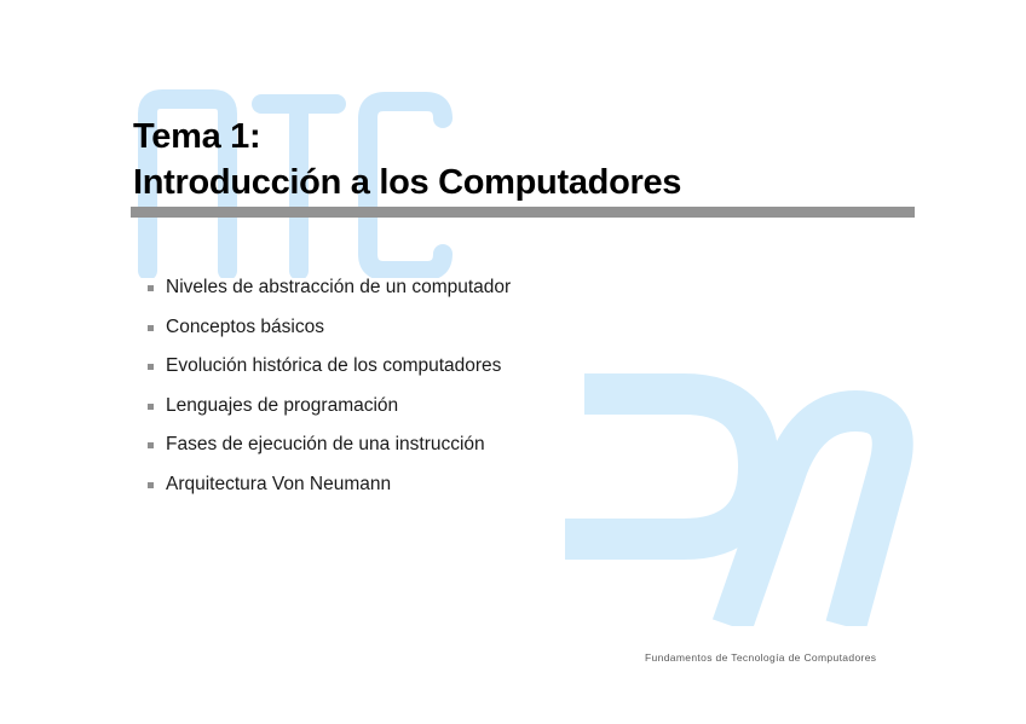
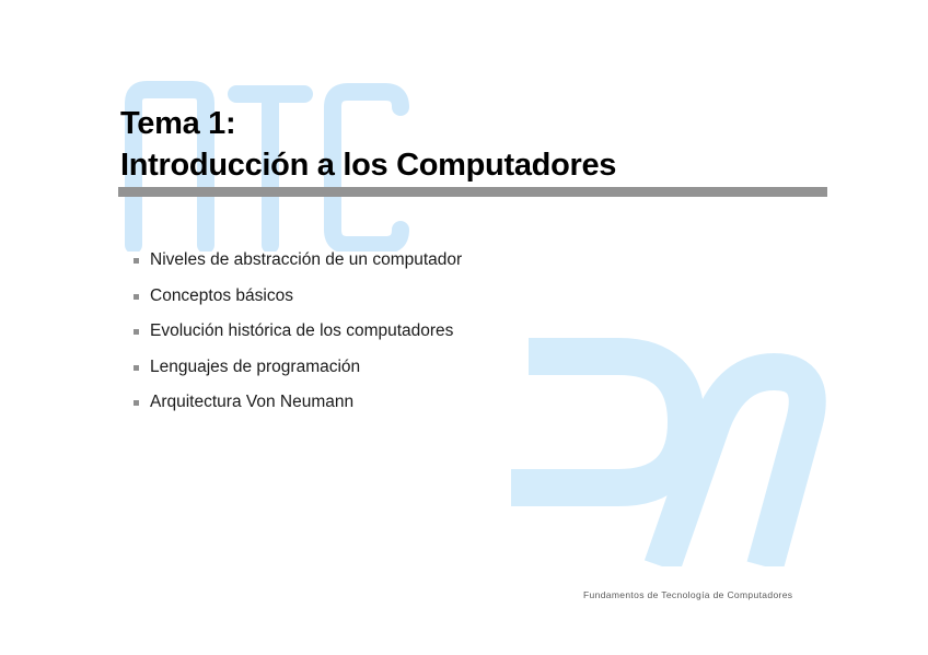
  Tema 1:
  Introducción a los Computadores
  Niveles de abstracción de un computador
  Conceptos básicos
  Evolución histórica de los computadores
  Lenguajes de programación
- Fases de ejecución de una instrucción
  Arquitectura Von Neumann
  Fundamentos de Tecnología de Computadores
